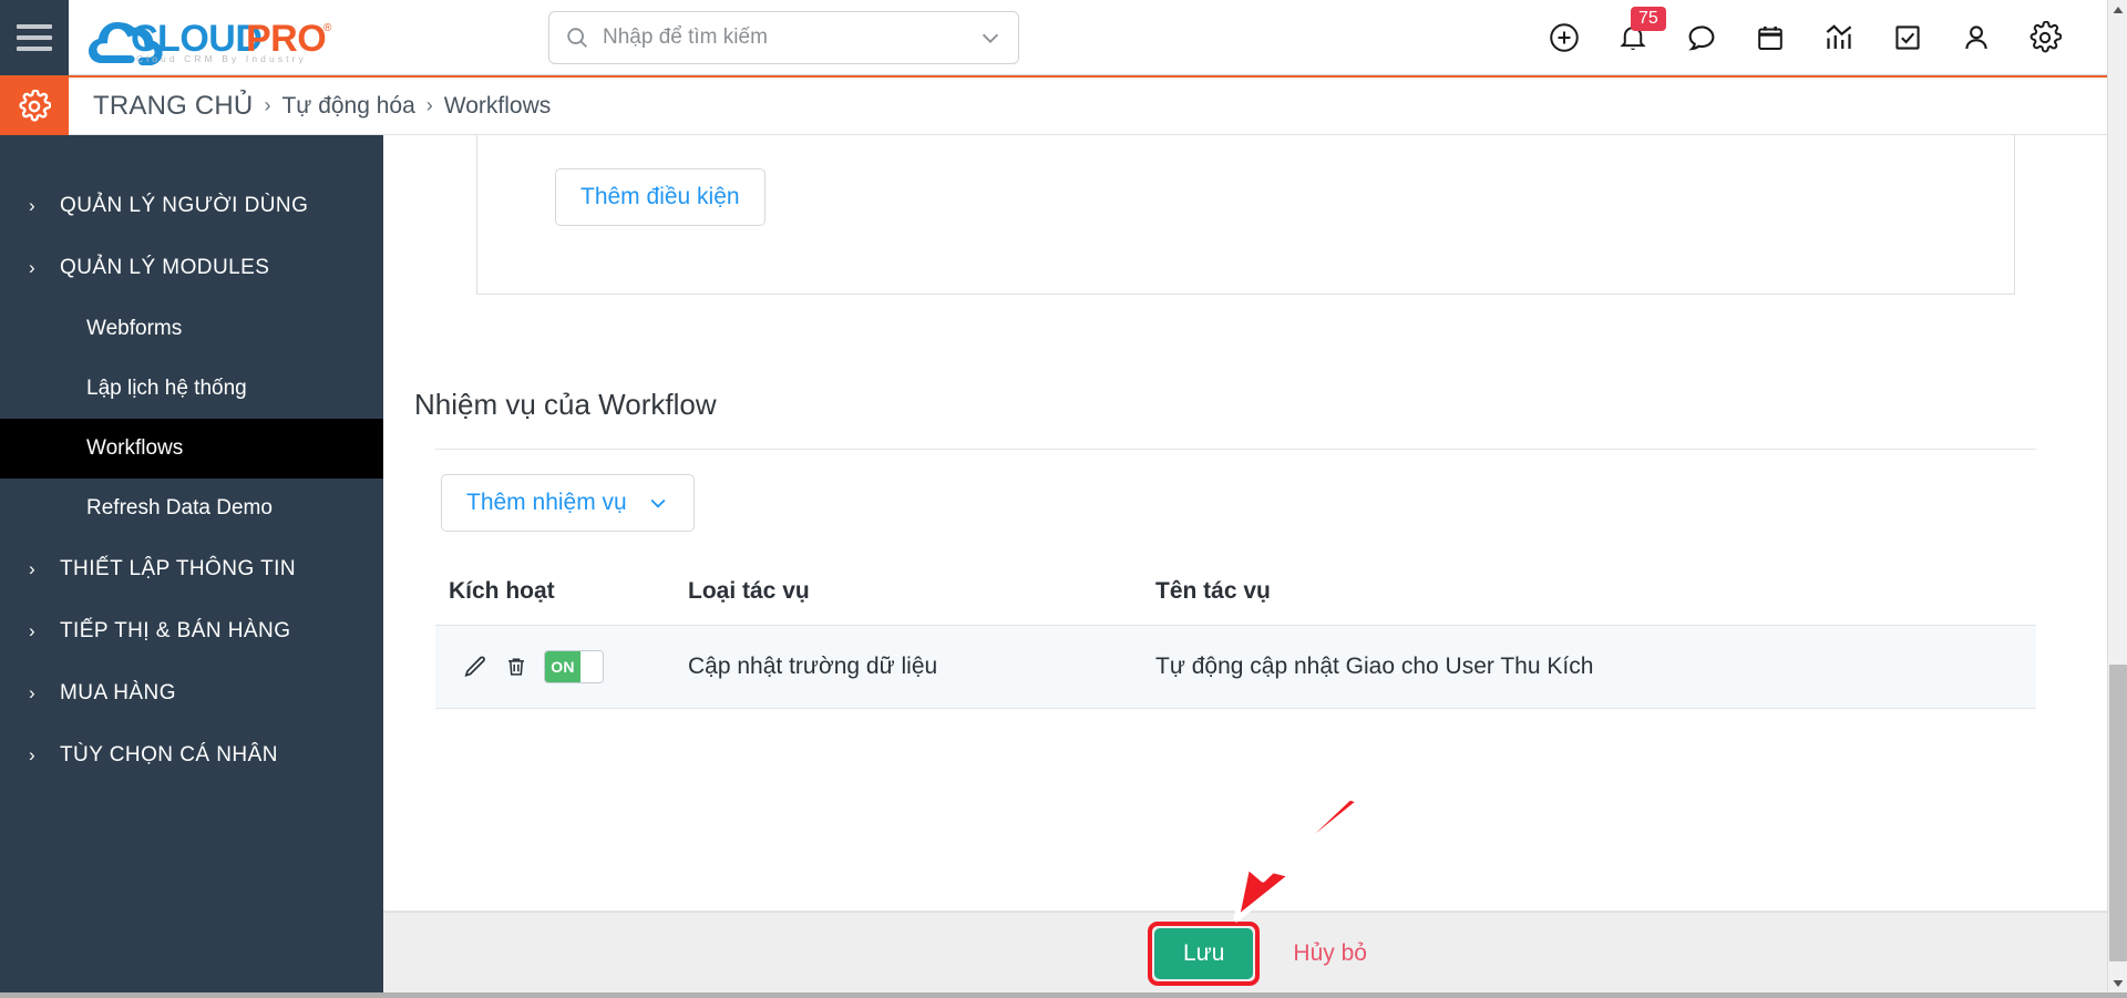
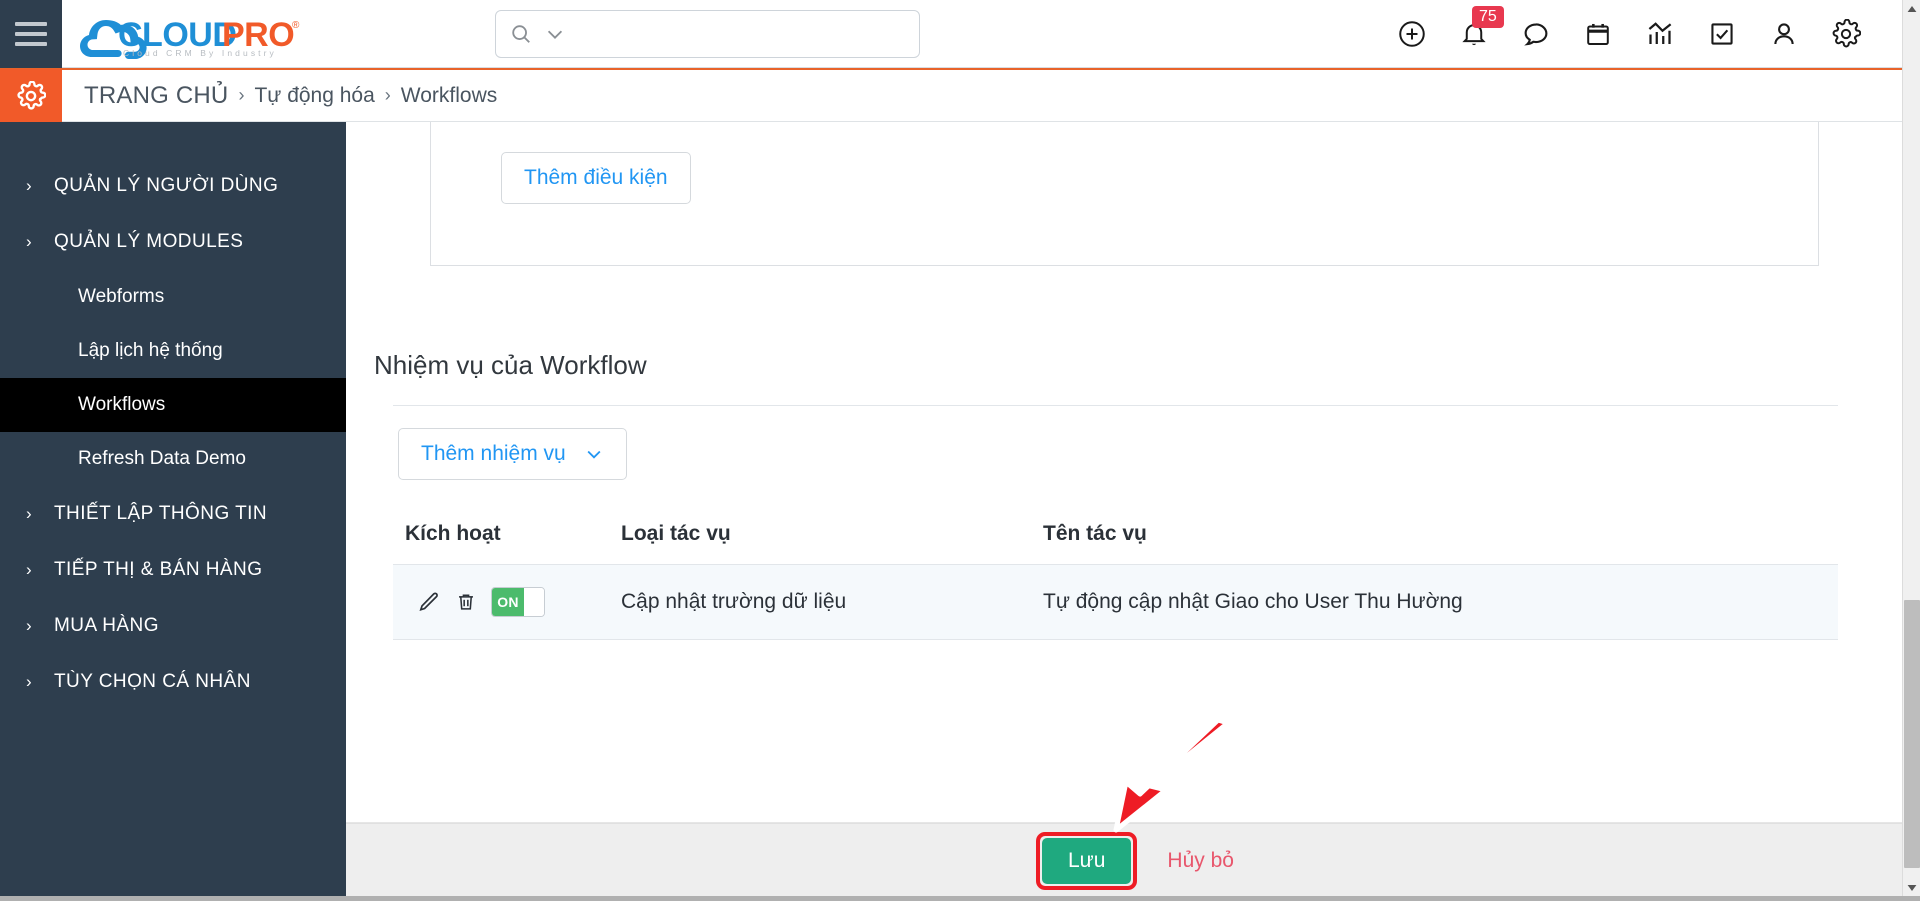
  CLOUD
  PRO
  ®
  Cloud CRM By Industry
- Nhập để tìm kiếm
  75
  TRANG CHỦ
  ›
  Tự động hóa
  ›
  Workflows
  ›
  QUẢN LÝ NGƯỜI DÙNG
  ›
  QUẢN LÝ MODULES
  Webforms
  Lập lịch hệ thống
  Workflows
  Refresh Data Demo
  ›
  THIẾT LẬP THÔNG TIN
  ›
  TIẾP THỊ & BÁN HÀNG
  ›
  MUA HÀNG
  ›
  TÙY CHỌN CÁ NHÂN
  Thêm điều kiện
  Nhiệm vụ của Workflow
  Thêm nhiệm vụ
  Kích hoạt	Loại tác vụ	Tên tác vụ
- ON	Cập nhật trường dữ liệu	Tự động cập nhật Giao cho User Thu Kích
+ ON	Cập nhật trường dữ liệu	Tự động cập nhật Giao cho User Thu Hường
  Lưu
  Hủy bỏ
